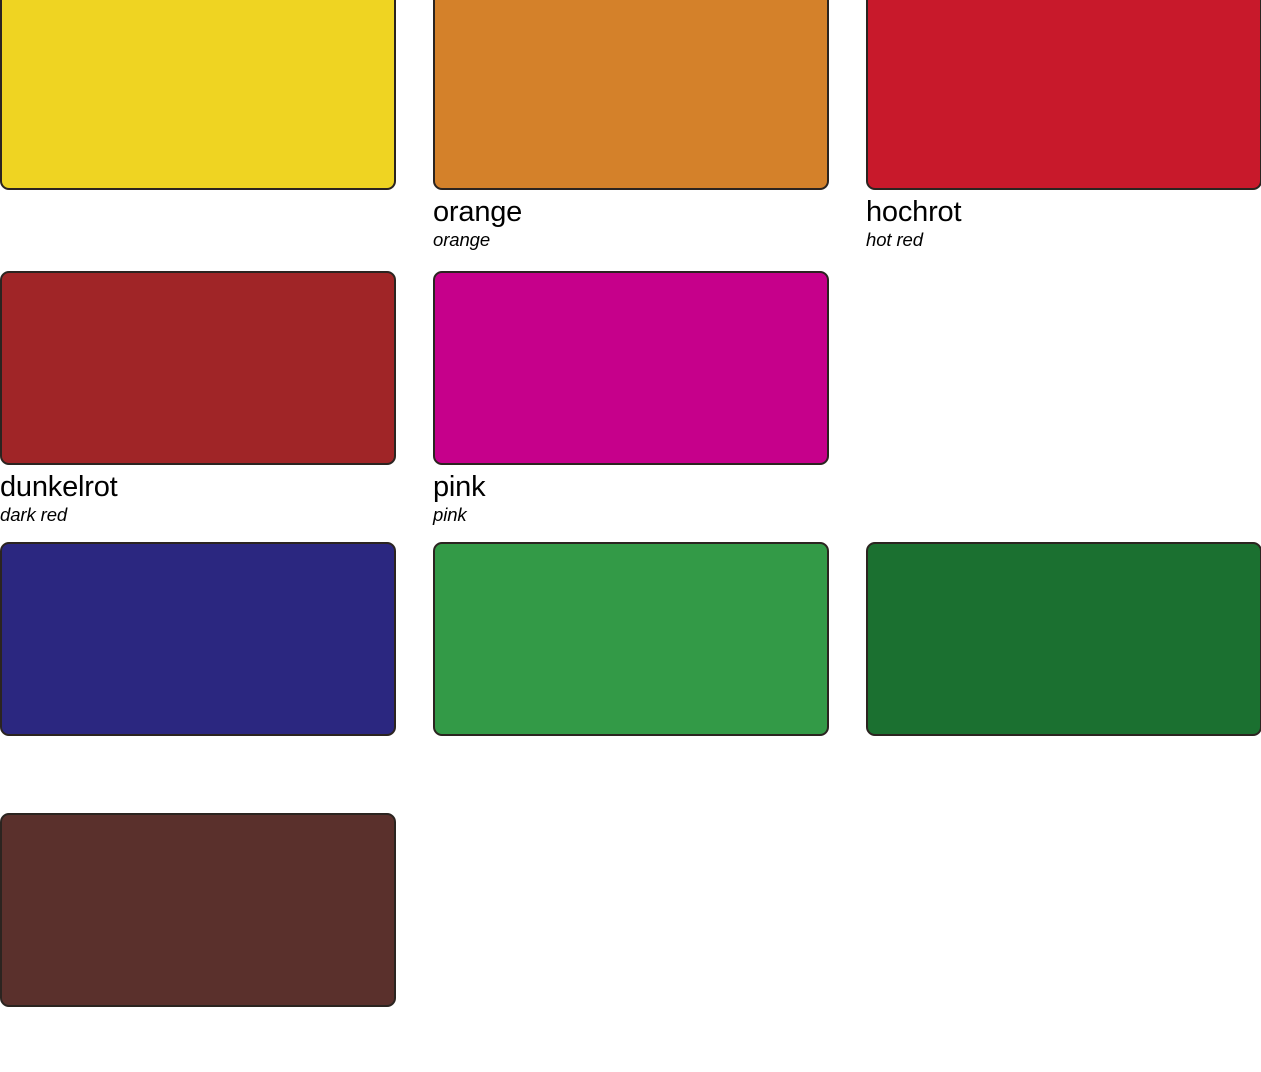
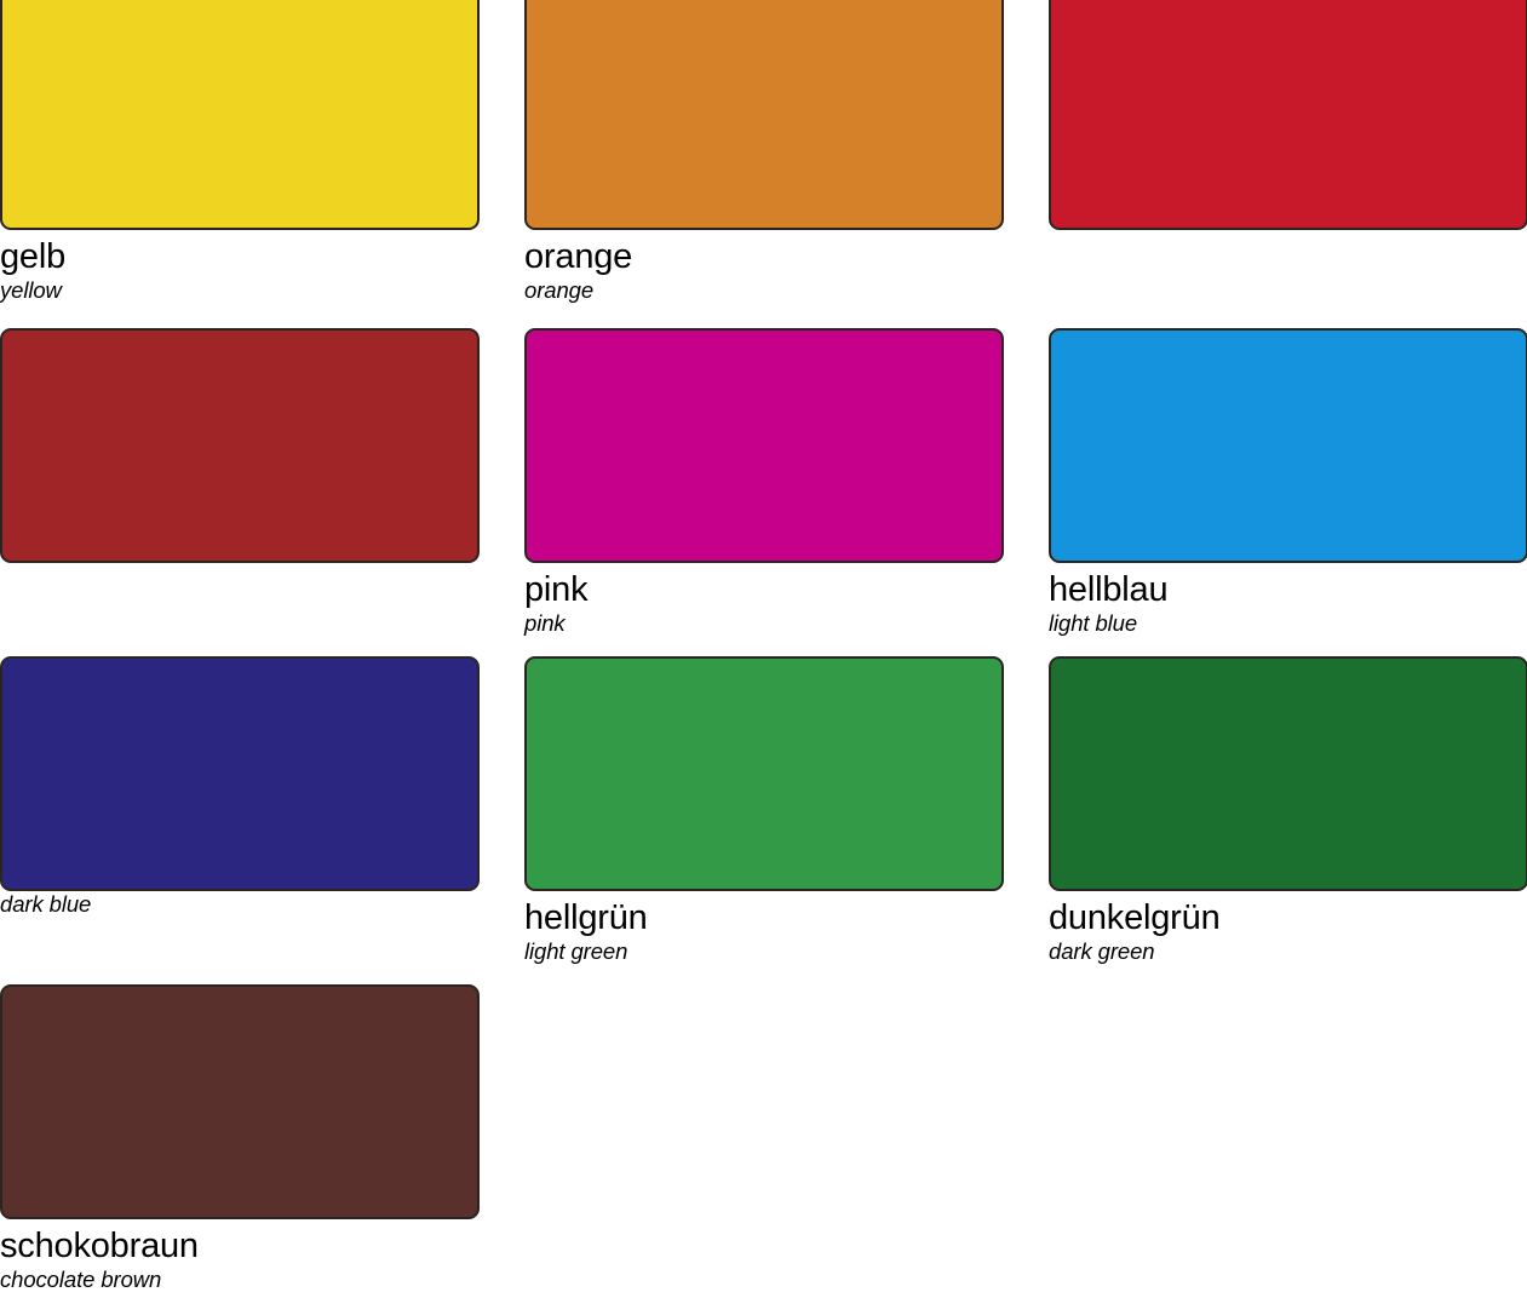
+ gelb
+ yellow
  orange
  orange
- hochrot
- hot red
- dunkelrot
- dark red
  pink
  pink
+ hellblau
+ light blue
+ dark blue
+ hellgrün
+ light green
+ dunkelgrün
+ dark green
+ schokobraun
+ chocolate brown
